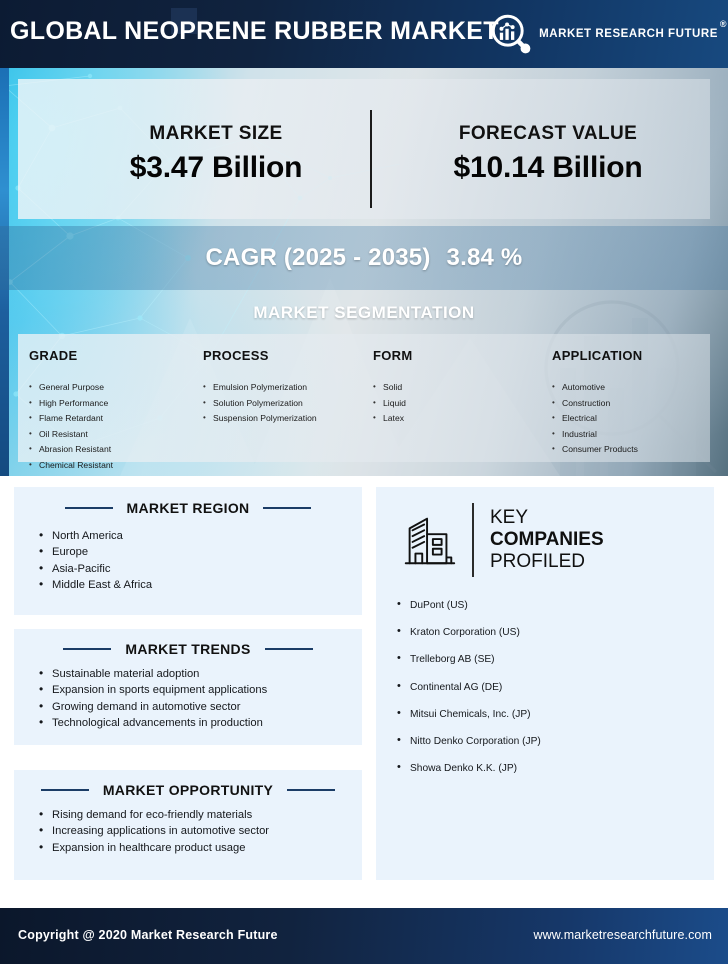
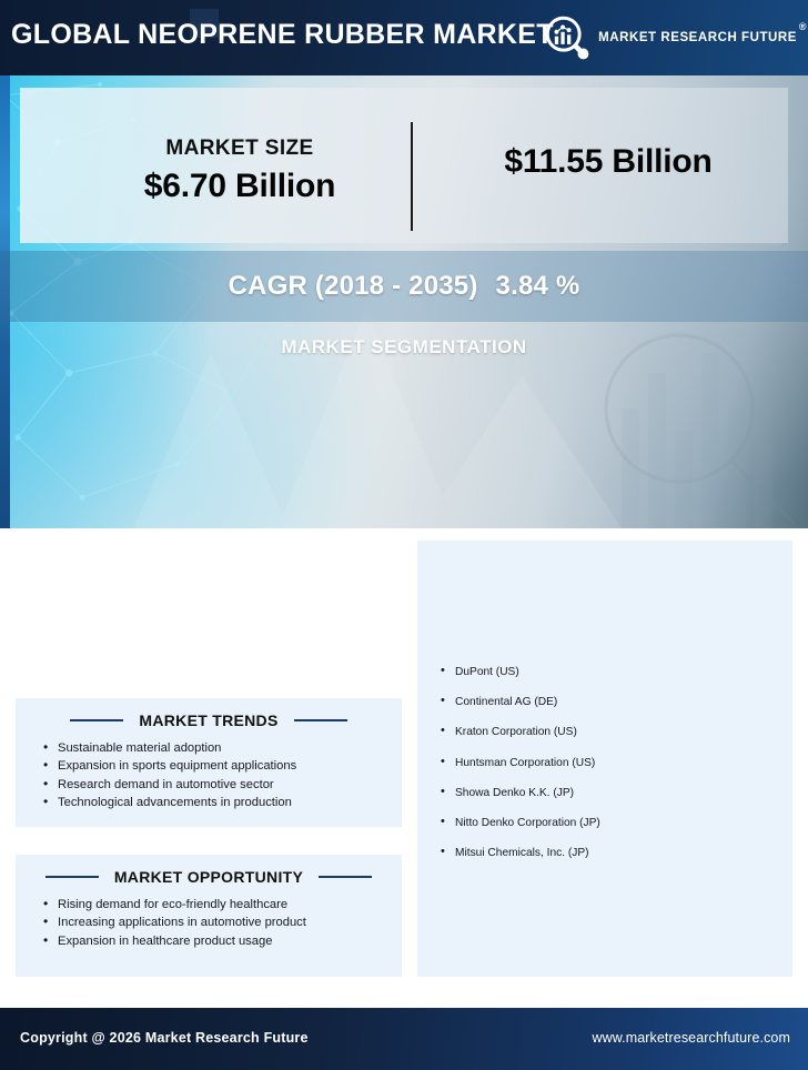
  GLOBAL NEOPRENE RUBBER MARKET
  MARKET RESEARCH FUTURE
  ®
  MARKET SIZE
- $3.47 Billion
+ $6.70 Billion
- FORECAST VALUE
- $10.14 Billion
+ $11.55 Billion
- CAGR (2025 - 2035) 3.84 %
+ CAGR (2018 - 2035) 3.84 %
  MARKET SEGMENTATION
- GRADE
- General Purpose
- High Performance
- Flame Retardant
- Oil Resistant
- Abrasion Resistant
- Chemical Resistant
- PROCESS
- Emulsion Polymerization
- Solution Polymerization
- Suspension Polymerization
- FORM
- Solid
- Liquid
- Latex
- APPLICATION
- Automotive
- Construction
- Electrical
- Industrial
- Consumer Products
- MARKET REGION
- North America
- Europe
- Asia-Pacific
- Middle East & Africa
  MARKET TRENDS
  Sustainable material adoption
  Expansion in sports equipment applications
- Growing demand in automotive sector
+ Research demand in automotive sector
  Technological advancements in production
  MARKET OPPORTUNITY
- Rising demand for eco-friendly materials
+ Rising demand for eco-friendly healthcare
- Increasing applications in automotive sector
+ Increasing applications in automotive product
  Expansion in healthcare product usage
- KEY
- COMPANIES
- PROFILED
  DuPont (US)
- Kraton Corporation (US)
+ Continental AG (DE)
- Trelleborg AB (SE)
- Continental AG (DE)
+ Kraton Corporation (US)
+ Huntsman Corporation (US)
- Mitsui Chemicals, Inc. (JP)
+ Showa Denko K.K. (JP)
  Nitto Denko Corporation (JP)
- Showa Denko K.K. (JP)
+ Mitsui Chemicals, Inc. (JP)
- Copyright @ 2020 Market Research Future
+ Copyright @ 2026 Market Research Future
  www.marketresearchfuture.com
